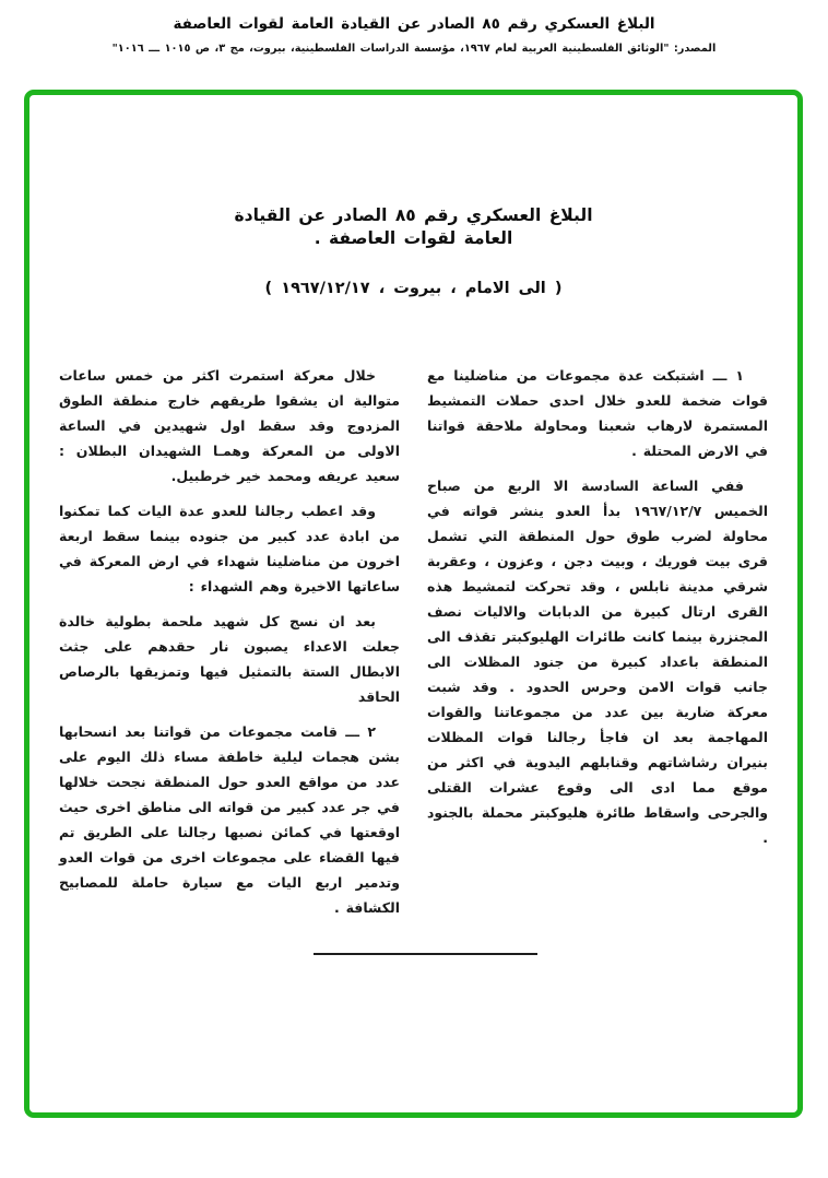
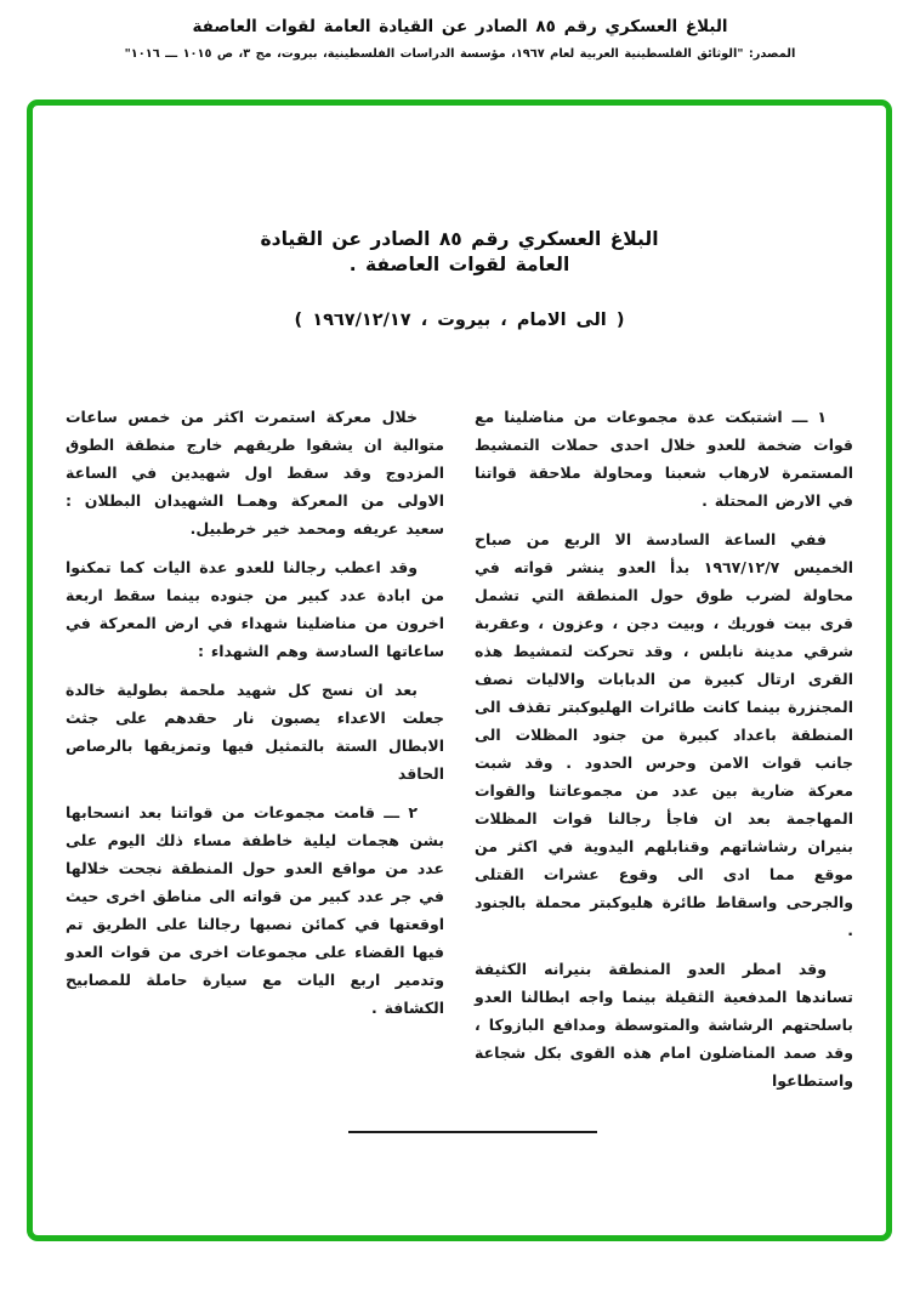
  البلاغ العسكري رقم ٨٥ الصادر عن القيادة العامة لقوات العاصفة
  المصدر: "الوثائق الفلسطينية العربية لعام ١٩٦٧، مؤسسة الدراسات الفلسطينية، بيروت، مج ٣، ص ١٠١٥ ـــ ١٠١٦"
  البلاغ العسكري رقم ٨٥ الصادر عن القيادة
  العامة لقوات العاصفة .
  ( الى الامام ، بيروت ، ١٩٦٧/١٢/١٧ )
  ١ ـــ اشتبكت عدة مجموعات من مناضلينا مع قوات ضخمة للعدو خلال احدى حملات التمشيط المستمرة لارهاب شعبنا ومحاولة ملاحقة قواتنا في الارض المحتلة .
  ففي الساعة السادسة الا الربع من صباح الخميس ١٩٦٧/١٢/٧ بدأ العدو ينشر قواته في محاولة لضرب طوق حول المنطقة التي تشمل قرى بيت فوريك ، وبيت دجن ، وعزون ، وعقربة شرقي مدينة نابلس ، وقد تحركت لتمشيط هذه القرى ارتال كبيرة من الدبابات والاليات نصف المجنزرة بينما كانت طائرات الهليوكبتر تقذف الى المنطقة باعداد كبيرة من جنود المظلات الى جانب قوات الامن وحرس الحدود . وقد شبت معركة ضارية بين عدد من مجموعاتنا والقوات المهاجمة بعد ان فاجأ رجالنا قوات المظلات بنيران رشاشاتهم وقنابلهم اليدوية في اكثر من موقع مما ادى الى وقوع عشرات القتلى والجرحى واسقاط طائرة هليوكبتر محملة بالجنود .
+ وقد امطر العدو المنطقة بنيرانه الكثيفة تساندها المدفعية الثقيلة بينما واجه ابطالنا العدو باسلحتهم الرشاشة والمتوسطة ومدافع البازوكا ، وقد صمد المناضلون امام هذه القوى بكل شجاعة واستطاعوا
  خلال معركة استمرت اكثر من خمس ساعات متوالية ان يشقوا طريقهم خارج منطقة الطوق المزدوج وقد سقط اول شهيدين في الساعة الاولى من المعركة وهمـا الشهيدان البطلان : سعيد عريفه ومحمد خير خرطبيل.
- وقد اعطب رجالنا للعدو عدة اليات كما تمكنوا من ابادة عدد كبير من جنوده بينما سقط اربعة اخرون من مناضلينا شهداء في ارض المعركة في ساعاتها الاخيرة وهم الشهداء :
+ وقد اعطب رجالنا للعدو عدة اليات كما تمكنوا من ابادة عدد كبير من جنوده بينما سقط اربعة اخرون من مناضلينا شهداء في ارض المعركة في ساعاتها السادسة وهم الشهداء :
  بعد ان نسج كل شهيد ملحمة بطولية خالدة جعلت الاعداء يصبون نار حقدهم على جثث الابطال الستة بالتمثيل فيها وتمزيقها بالرصاص الحاقد
  ٢ ـــ قامت مجموعات من قواتنا بعد انسحابها بشن هجمات ليلية خاطفة مساء ذلك اليوم على عدد من مواقع العدو حول المنطقة نجحت خلالها في جر عدد كبير من قواته الى مناطق اخرى حيث اوقعتها في كمائن نصبها رجالنا على الطريق تم فيها القضاء على مجموعات اخرى من قوات العدو وتدمير اربع اليات مع سيارة حاملة للمصابيح الكشافة .
